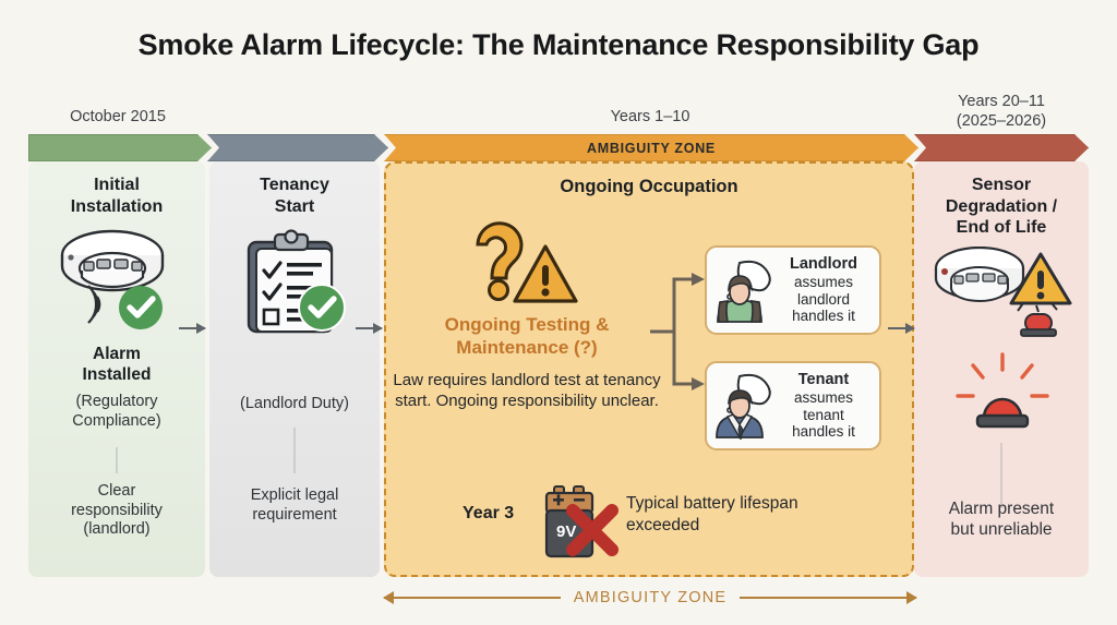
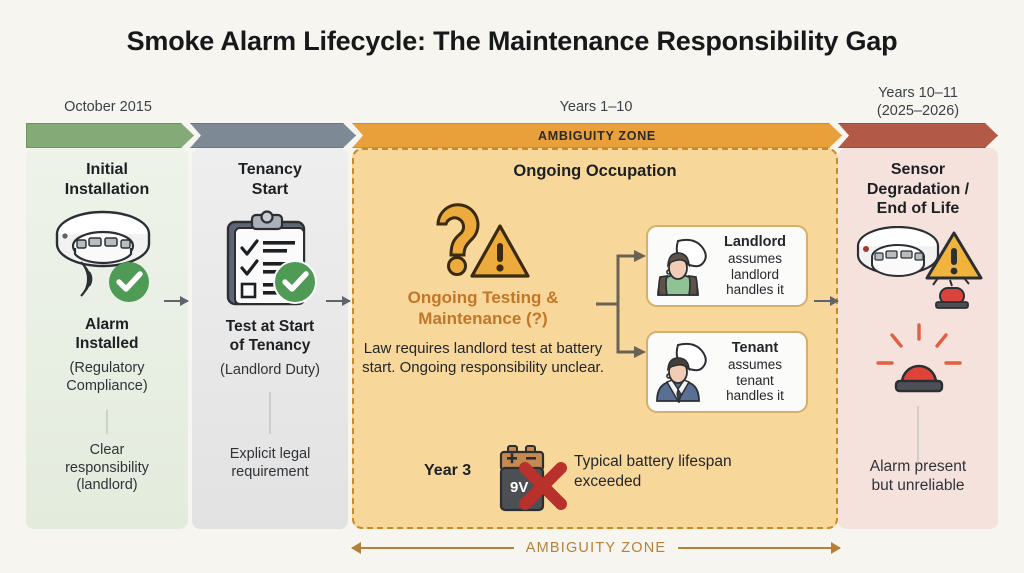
  Smoke Alarm Lifecycle: The Maintenance Responsibility Gap
  October 2015
  Years 1–10
- Years 20–11
+ Years 10–11
  (2025–2026)
  AMBIGUITY ZONE
  Initial
  Installation
  Alarm
  Installed
  (Regulatory
  Compliance)
  Clear
  responsibility
  (landlord)
  Tenancy
  Start
+ Test at Start
+ of Tenancy
  (Landlord Duty)
  Explicit legal
  requirement
  Ongoing Occupation
  Ongoing Testing &
  Maintenance (?)
- Law requires landlord test at tenancy start. Ongoing responsibility unclear.
+ Law requires landlord test at battery start. Ongoing responsibility unclear.
  Landlord
  assumes
  landlord
  handles it
  Tenant
  assumes
  tenant
  handles it
  Year 3
  9V
  Typical battery lifespan exceeded
  Sensor
  Degradation /
  End of Life
  Alarm present
  but unreliable
  AMBIGUITY ZONE
